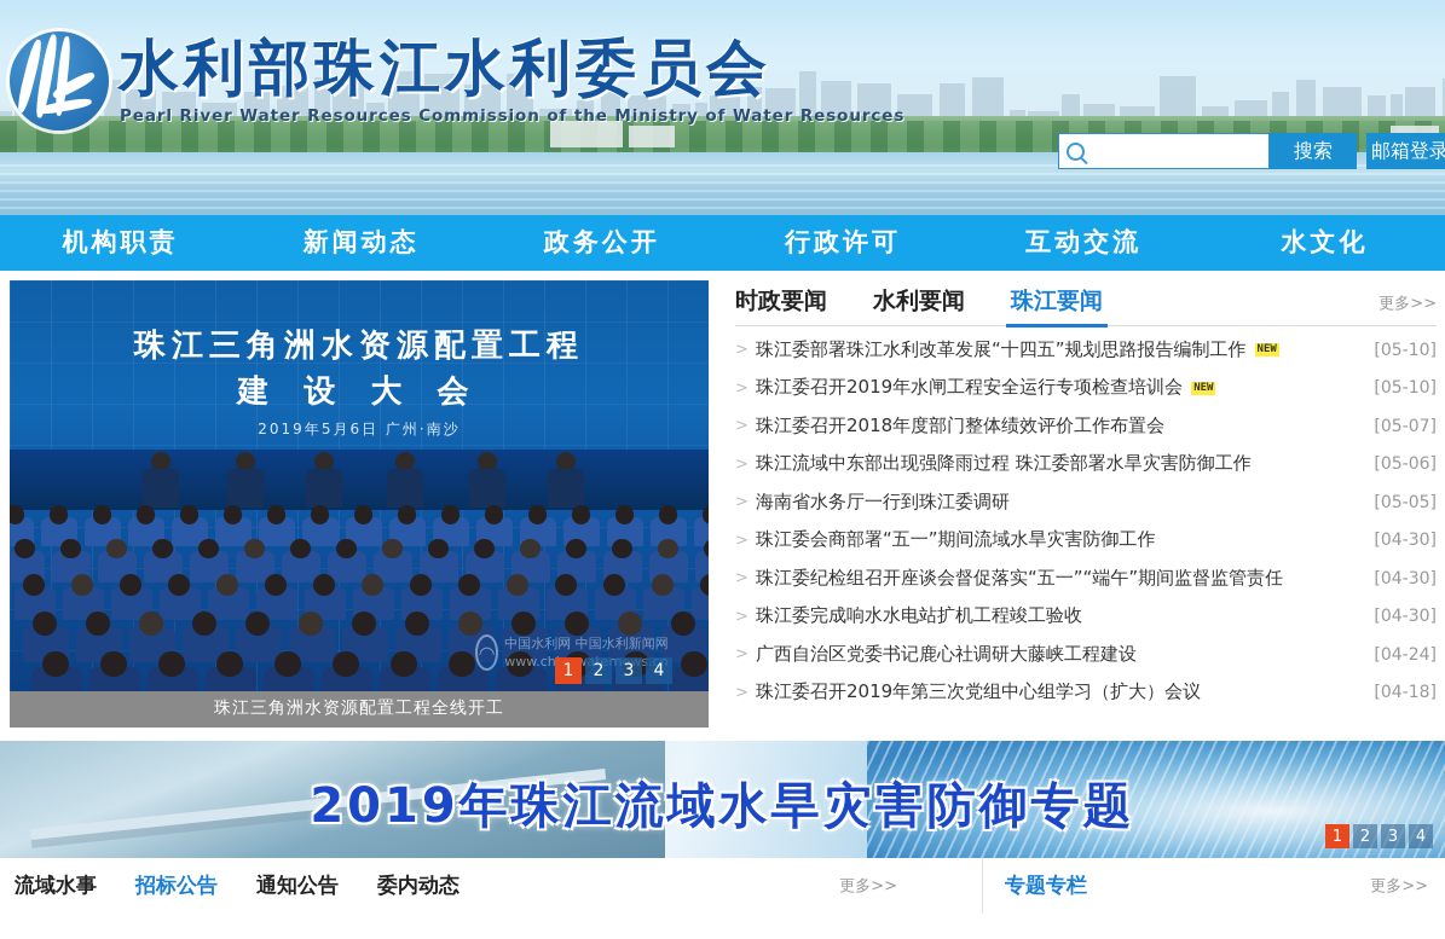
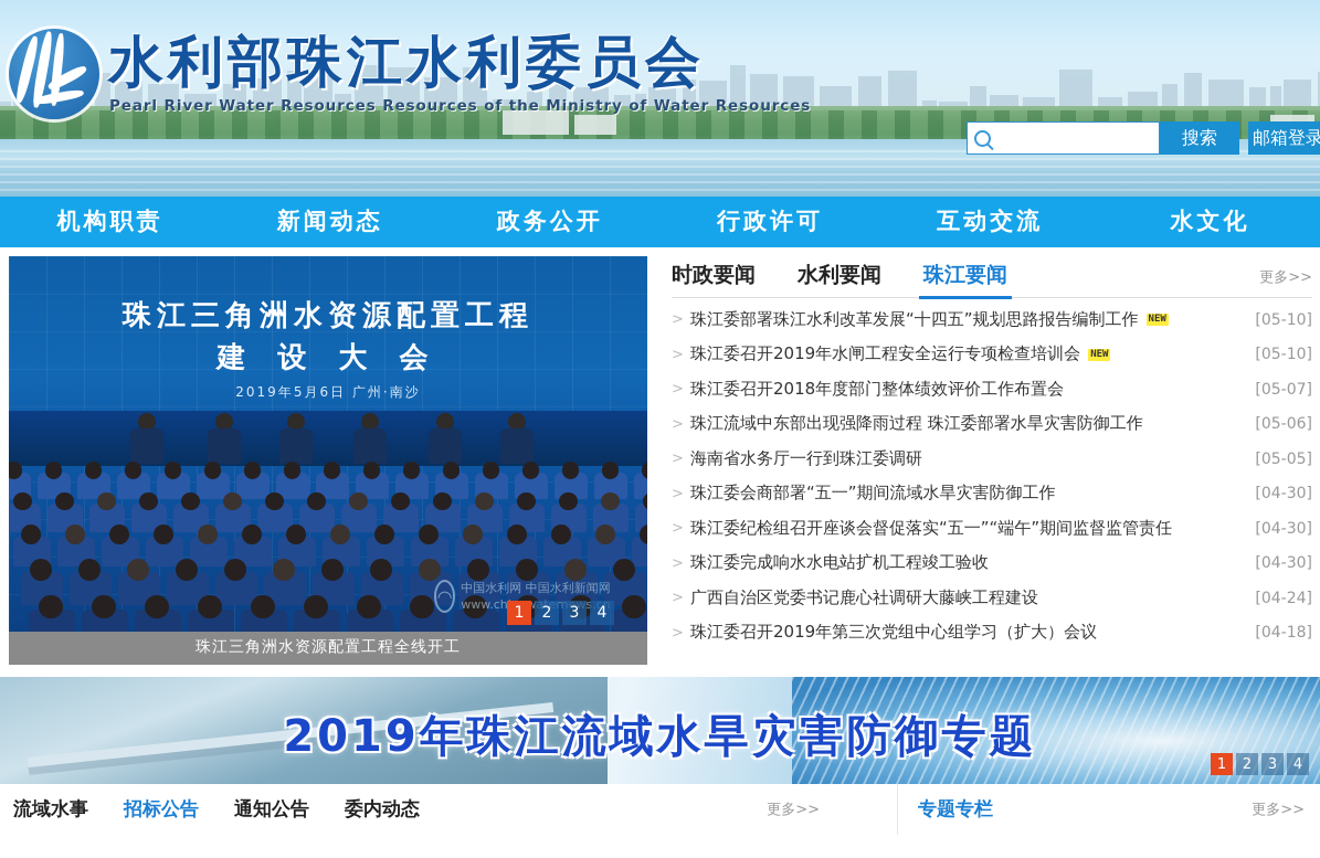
  水利部珠江水利委员会
- Pearl River Water Resources Commission of the Ministry of Water Resources
+ Pearl River Water Resources Resources of the Ministry of Water Resources
  搜索
  邮箱登录
  机构职责
  新闻动态
  政务公开
  行政许可
  互动交流
  水文化
  珠江三角洲水资源配置工程
  建 设 大 会
  2019年5月6日 广州·南沙
  ◠
  中国水利网 中国水利新闻网 www.chaternews.cn
  1
  2
  3
  4
  珠江三角洲水资源配置工程全线开工
  时政要闻
  水利要闻
  珠江要闻
  更多>>
  >
  珠江委部署珠江水利改革发展“十四五”规划思路报告编制工作
  NEW
  [05-10]
  >
  珠江委召开2019年水闸工程安全运行专项检查培训会
  NEW
  [05-10]
  >
  珠江委召开2018年度部门整体绩效评价工作布置会
  [05-07]
  >
  珠江流域中东部出现强降雨过程 珠江委部署水旱灾害防御工作
  [05-06]
  >
  海南省水务厅一行到珠江委调研
  [05-05]
  >
  珠江委会商部署“五一”期间流域水旱灾害防御工作
  [04-30]
  >
  珠江委纪检组召开座谈会督促落实“五一”“端午”期间监督监管责任
  [04-30]
  >
  珠江委完成响水水电站扩机工程竣工验收
  [04-30]
  >
  广西自治区党委书记鹿心社调研大藤峡工程建设
  [04-24]
  >
  珠江委召开2019年第三次党组中心组学习（扩大）会议
  [04-18]
  2019年珠江流域水旱灾害防御专题
  1
  2
  3
  4
  流域水事
  招标公告
  通知公告
  委内动态
  更多>>
  专题专栏
  更多>>
